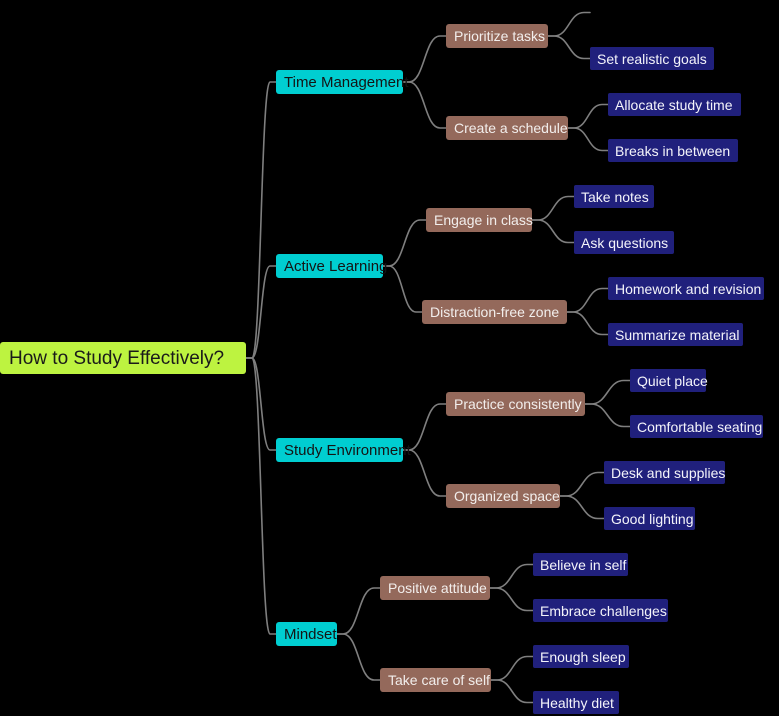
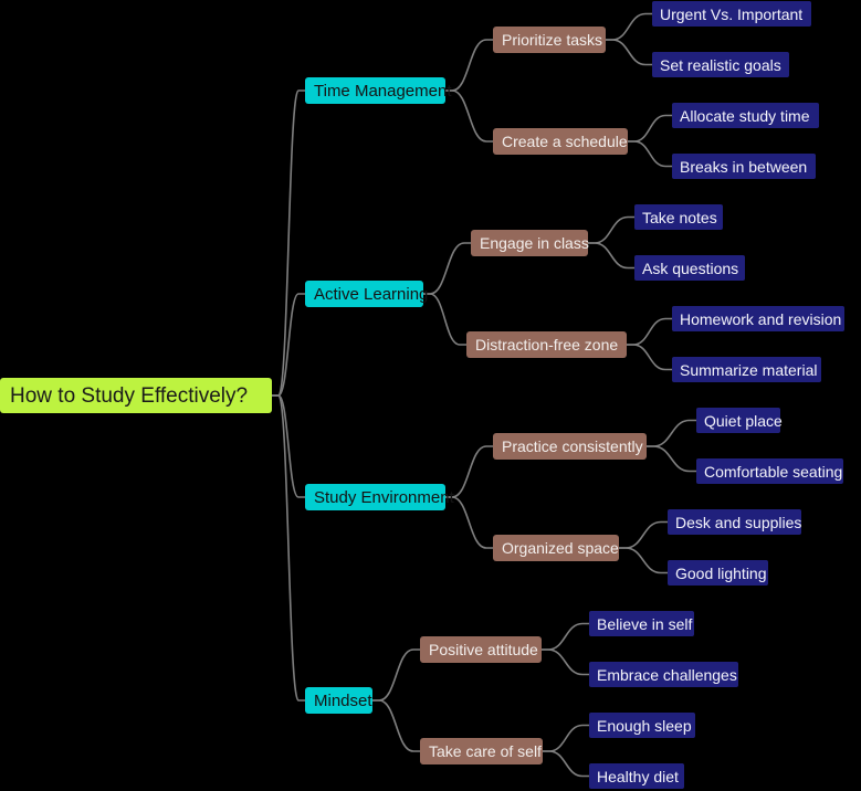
  How to Study Effectively?
  Time Management
  Prioritize tasks
+ Urgent Vs. Important
  Set realistic goals
  Create a schedule
  Allocate study time
  Breaks in between
  Active Learning
  Engage in class
  Take notes
  Ask questions
  Distraction-free zone
  Homework and revision
  Summarize material
  Study Environment
  Practice consistently
  Quiet place
  Comfortable seating
  Organized space
  Desk and supplies
  Good lighting
  Mindset
  Positive attitude
  Believe in self
  Embrace challenges
  Take care of self
  Enough sleep
  Healthy diet
